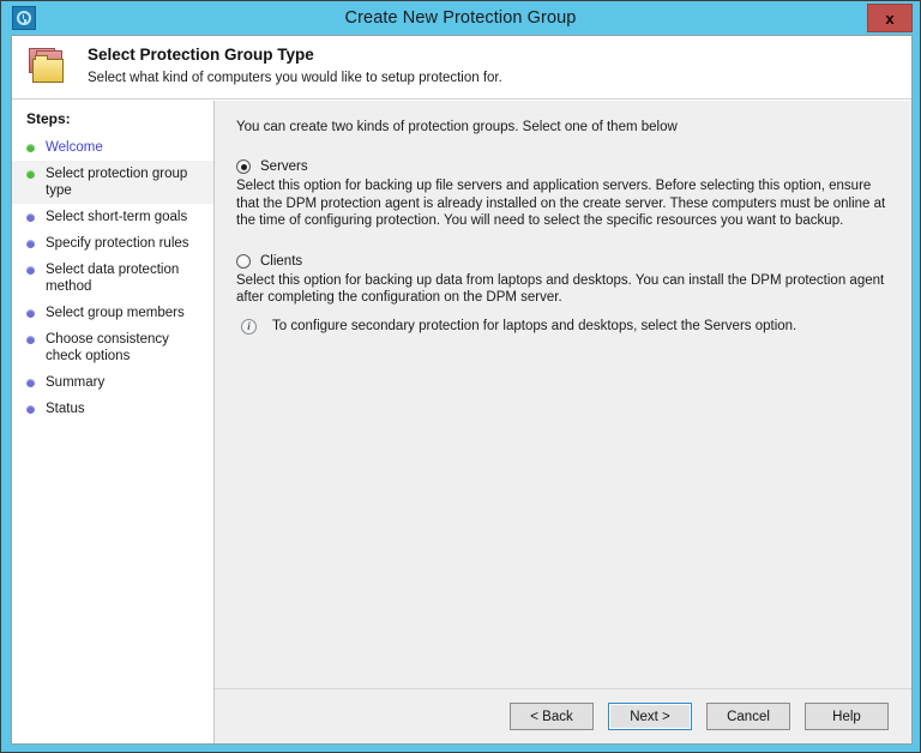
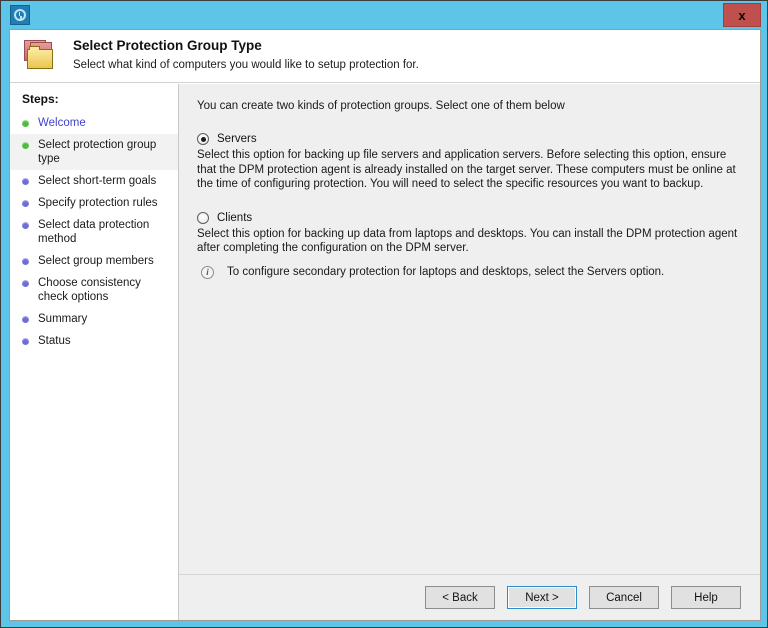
- Create New Protection Group
  x
  Select Protection Group Type
  Select what kind of computers you would like to setup protection for.
  Steps:
  Welcome
  Select protection group type
  Select short-term goals
  Specify protection rules
  Select data protection method
  Select group members
  Choose consistency check options
  Summary
  Status
  You can create two kinds of protection groups. Select one of them below
  Servers
- Select this option for backing up file servers and application servers. Before selecting this option, ensure that the DPM protection agent is already installed on the create server. These computers must be online at the time of configuring protection. You will need to select the specific resources you want to backup.
+ Select this option for backing up file servers and application servers. Before selecting this option, ensure that the DPM protection agent is already installed on the target server. These computers must be online at the time of configuring protection. You will need to select the specific resources you want to backup.
  Clients
  Select this option for backing up data from laptops and desktops. You can install the DPM protection agent after completing the configuration on the DPM server.
  i
  To configure secondary protection for laptops and desktops, select the Servers option.
  < Back
  Next >
  Cancel
  Help
